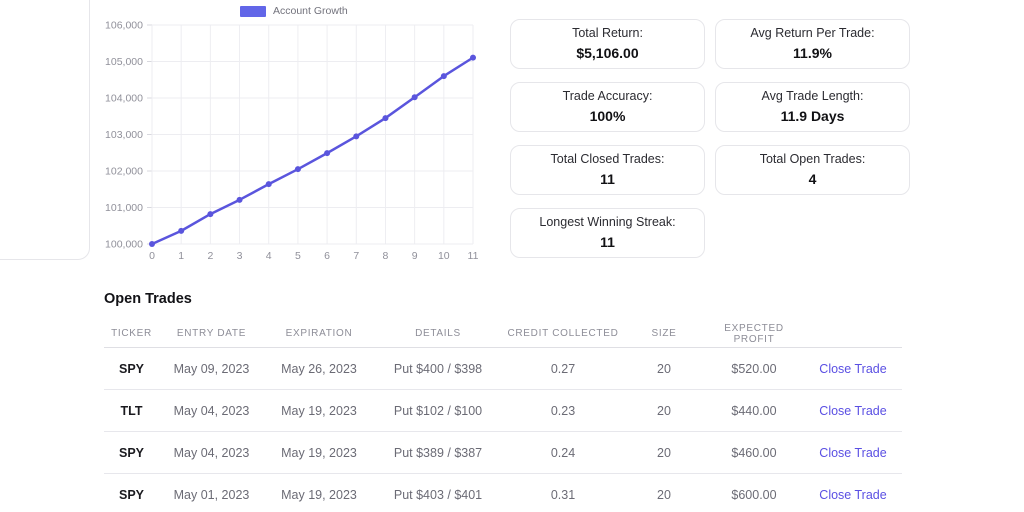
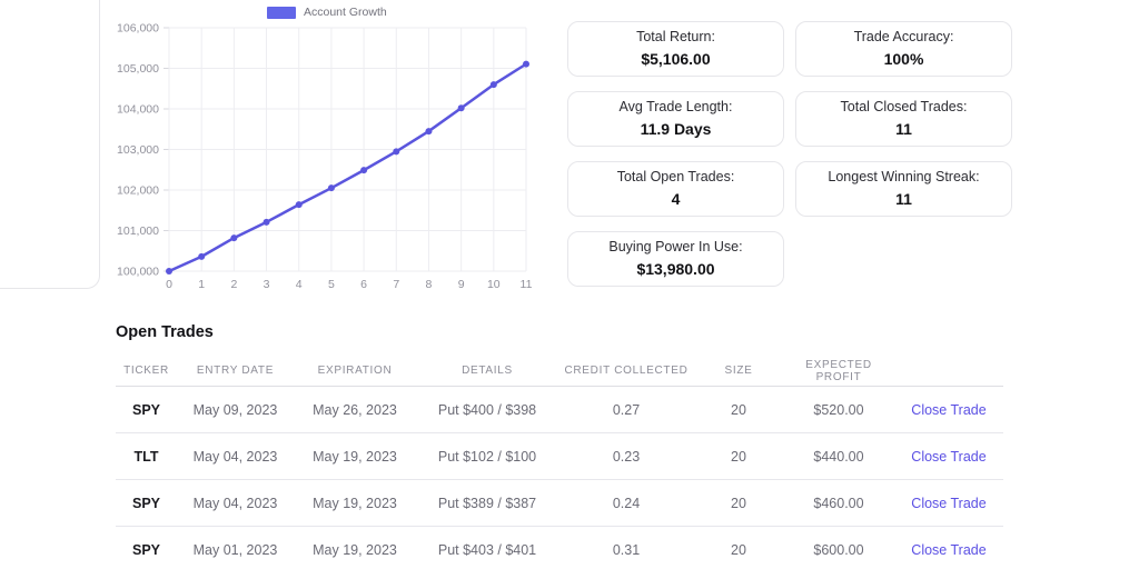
  Account Growth
  100,000
  101,000
  102,000
  103,000
  104,000
  105,000
  106,000
  0
  1
  2
  3
  4
  5
  6
  7
  8
  9
  10
  11
  Total Return:
  $5,106.00
- Avg Return Per Trade:
- 11.9%
  Trade Accuracy:
  100%
  Avg Trade Length:
  11.9 Days
  Total Closed Trades:
  11
  Total Open Trades:
  4
  Longest Winning Streak:
  11
+ Buying Power In Use:
+ $13,980.00
  Open Trades
  TICKER	ENTRY DATE	EXPIRATION	DETAILS	CREDIT COLLECTED	SIZE	EXPECTED PROFIT
  SPY	May 09, 2023	May 26, 2023	Put $400 / $398	0.27	20	$520.00	Close Trade
  TLT	May 04, 2023	May 19, 2023	Put $102 / $100	0.23	20	$440.00	Close Trade
  SPY	May 04, 2023	May 19, 2023	Put $389 / $387	0.24	20	$460.00	Close Trade
  SPY	May 01, 2023	May 19, 2023	Put $403 / $401	0.31	20	$600.00	Close Trade
